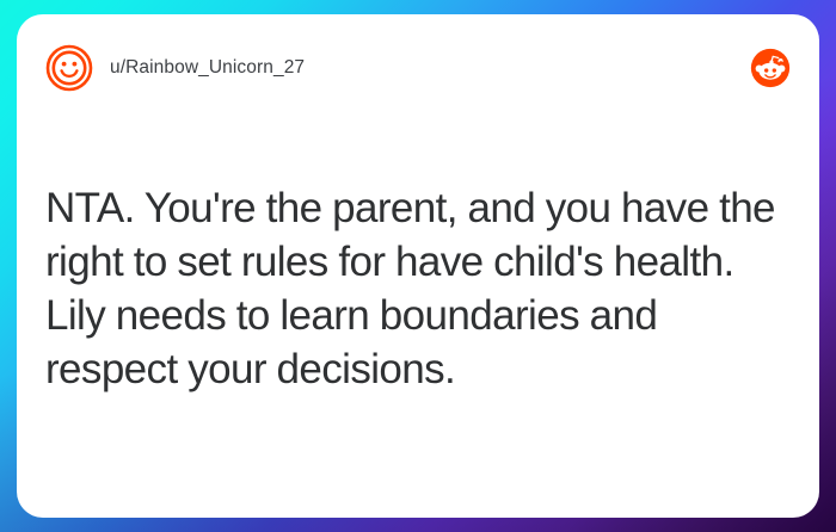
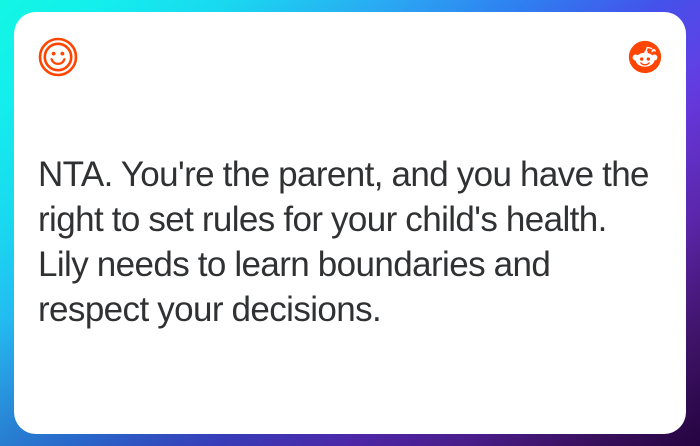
- u/Rainbow_Unicorn_27
- NTA. You're the parent, and you have the right to set rules for have child's health. Lily needs to learn boundaries and respect your decisions.
+ NTA. You're the parent, and you have the right to set rules for your child's health. Lily needs to learn boundaries and respect your decisions.
